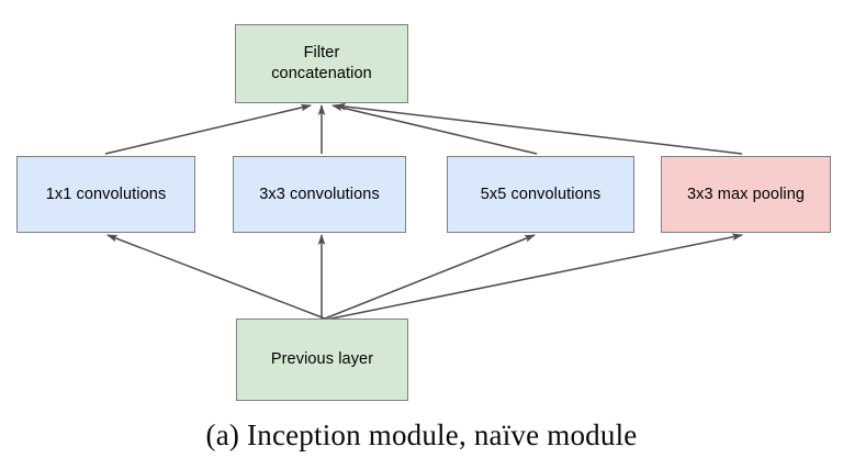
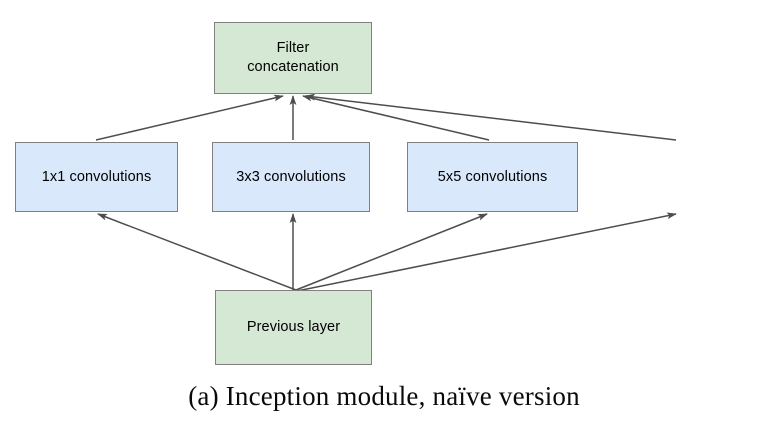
  Filter
  concatenation
  1x1 convolutions
  3x3 convolutions
  5x5 convolutions
- 3x3 max pooling
  Previous layer
- (a) Inception module, naïve module
+ (a) Inception module, naïve version
